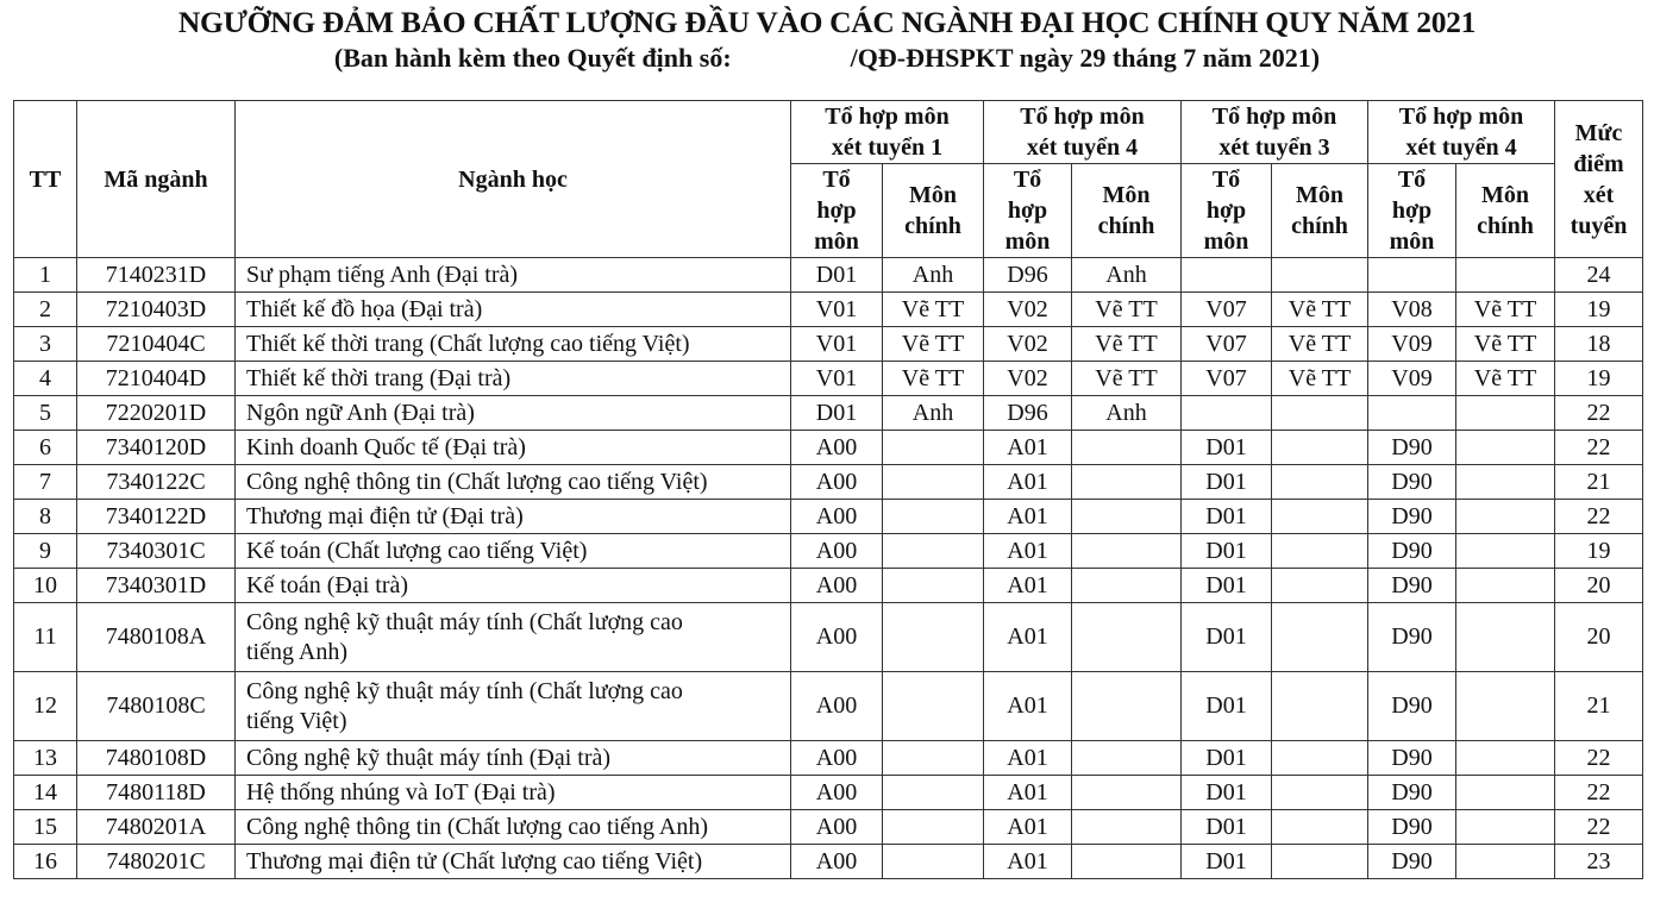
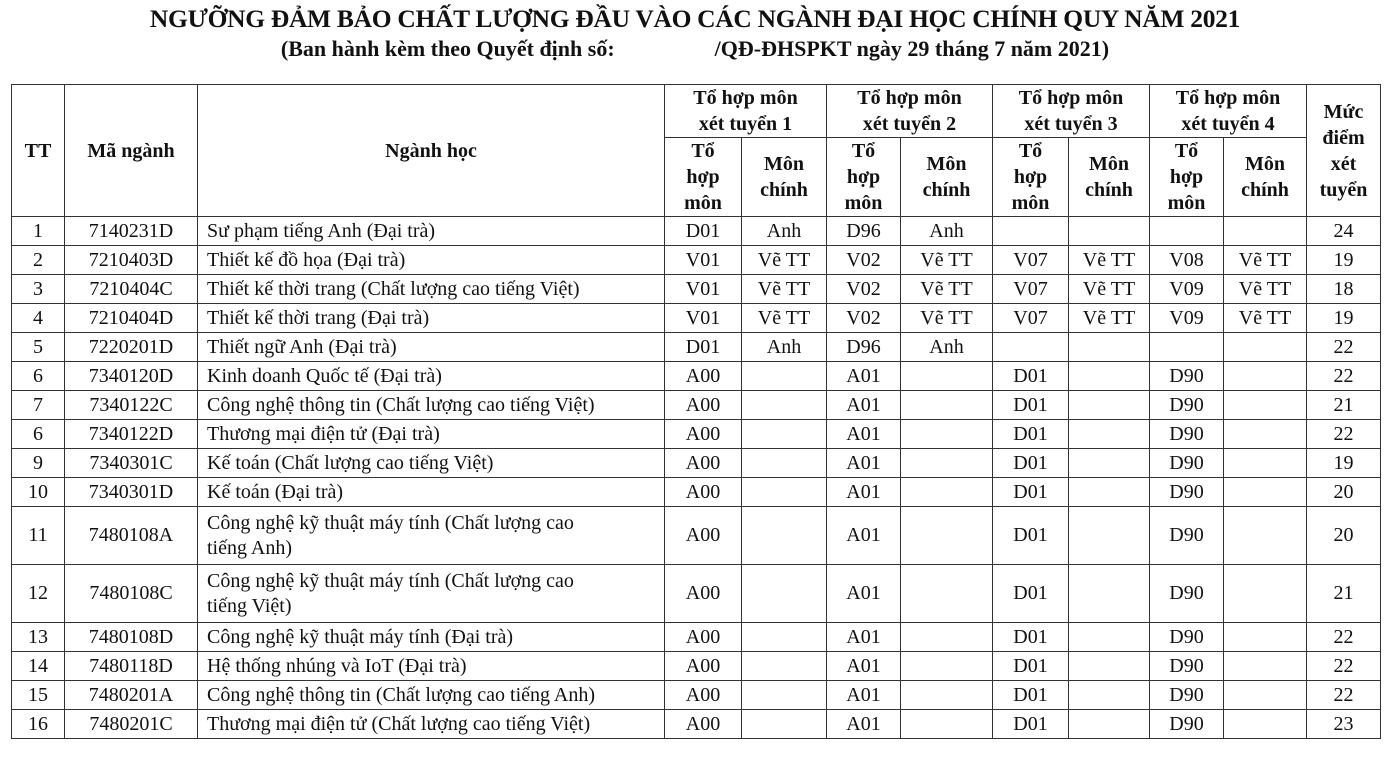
  NGƯỠNG ĐẢM BẢO CHẤT LƯỢNG ĐẦU VÀO CÁC NGÀNH ĐẠI HỌC CHÍNH QUY NĂM 2021
  (Ban hành kèm theo Quyết định số: /QĐ-ĐHSPKT ngày 29 tháng 7 năm 2021)
- TT	Mã ngành	Ngành học	Tổ hợp môn xét tuyển 1	Tổ hợp môn xét tuyển 4	Tổ hợp môn xét tuyển 3	Tổ hợp môn xét tuyển 4	Mức điểm xét tuyển
+ TT	Mã ngành	Ngành học	Tổ hợp môn xét tuyển 1	Tổ hợp môn xét tuyển 2	Tổ hợp môn xét tuyển 3	Tổ hợp môn xét tuyển 4	Mức điểm xét tuyển
  Tổ hợp môn	Môn chính	Tổ hợp môn	Môn chính	Tổ hợp môn	Môn chính	Tổ hợp môn	Môn chính
  1	7140231D	Sư phạm tiếng Anh (Đại trà)	D01	Anh	D96	Anh					24
  2	7210403D	Thiết kế đồ họa (Đại trà)	V01	Vẽ TT	V02	Vẽ TT	V07	Vẽ TT	V08	Vẽ TT	19
  3	7210404C	Thiết kế thời trang (Chất lượng cao tiếng Việt)	V01	Vẽ TT	V02	Vẽ TT	V07	Vẽ TT	V09	Vẽ TT	18
  4	7210404D	Thiết kế thời trang (Đại trà)	V01	Vẽ TT	V02	Vẽ TT	V07	Vẽ TT	V09	Vẽ TT	19
- 5	7220201D	Ngôn ngữ Anh (Đại trà)	D01	Anh	D96	Anh					22
+ 5	7220201D	Thiết ngữ Anh (Đại trà)	D01	Anh	D96	Anh					22
  6	7340120D	Kinh doanh Quốc tế (Đại trà)	A00		A01		D01		D90		22
  7	7340122C	Công nghệ thông tin (Chất lượng cao tiếng Việt)	A00		A01		D01		D90		21
- 8	7340122D	Thương mại điện tử (Đại trà)	A00		A01		D01		D90		22
+ 6	7340122D	Thương mại điện tử (Đại trà)	A00		A01		D01		D90		22
  9	7340301C	Kế toán (Chất lượng cao tiếng Việt)	A00		A01		D01		D90		19
  10	7340301D	Kế toán (Đại trà)	A00		A01		D01		D90		20
  11	7480108A	Công nghệ kỹ thuật máy tính (Chất lượng cao tiếng Anh)	A00		A01		D01		D90		20
  12	7480108C	Công nghệ kỹ thuật máy tính (Chất lượng cao tiếng Việt)	A00		A01		D01		D90		21
  13	7480108D	Công nghệ kỹ thuật máy tính (Đại trà)	A00		A01		D01		D90		22
  14	7480118D	Hệ thống nhúng và IoT (Đại trà)	A00		A01		D01		D90		22
  15	7480201A	Công nghệ thông tin (Chất lượng cao tiếng Anh)	A00		A01		D01		D90		22
  16	7480201C	Thương mại điện tử (Chất lượng cao tiếng Việt)	A00		A01		D01		D90		23
